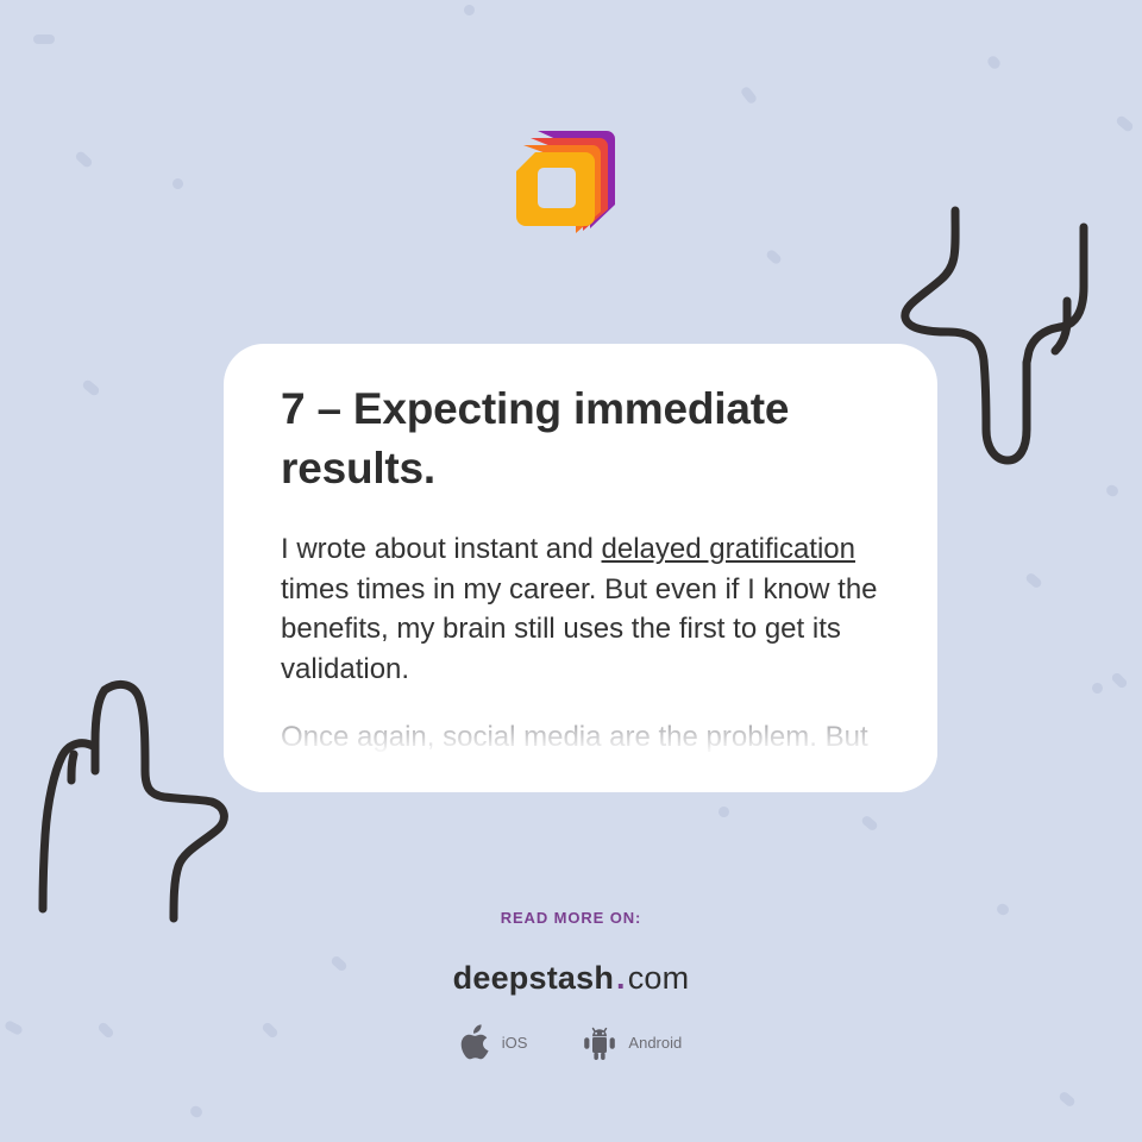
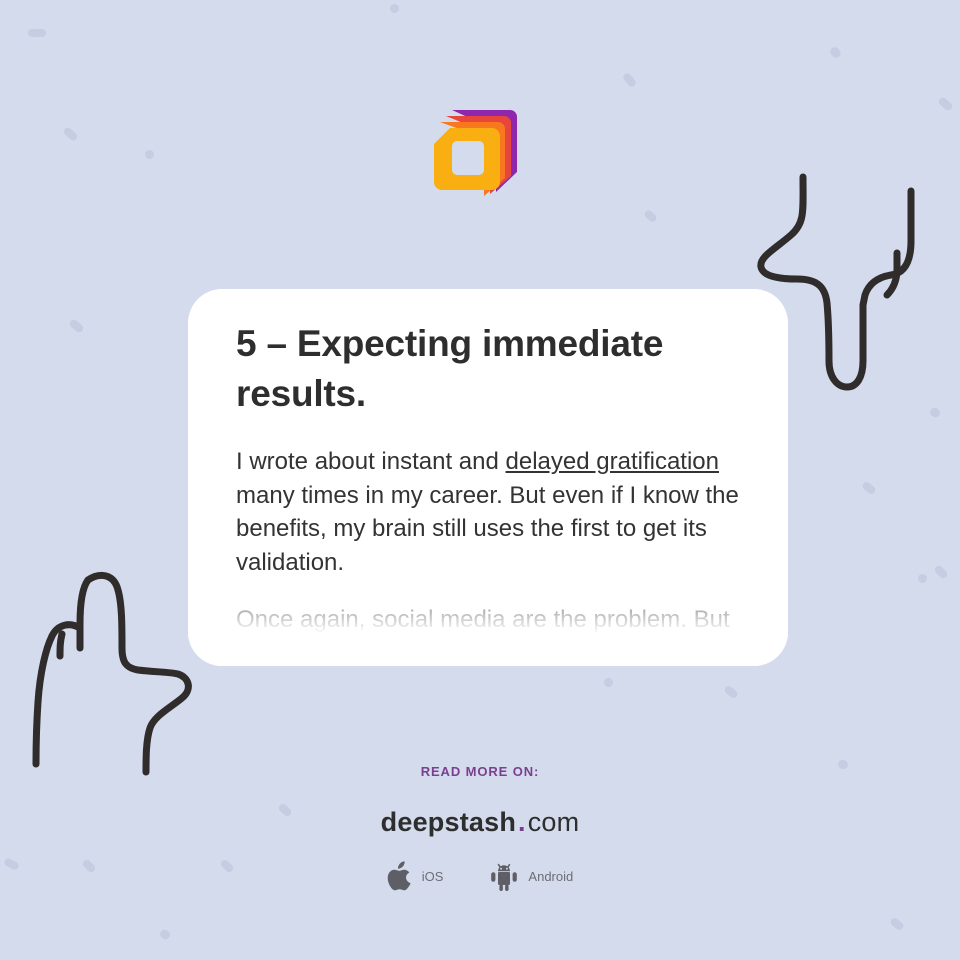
- 7 – Expecting immediate results.
+ 5 – Expecting immediate results.
- I wrote about instant and delayed gratification times times in my career. But even if I know the benefits, my brain still uses the first to get its validation.
+ I wrote about instant and delayed gratification many times in my career. But even if I know the benefits, my brain still uses the first to get its validation.
  READ MORE ON:
  deepstash.com
  iOS
  Android
